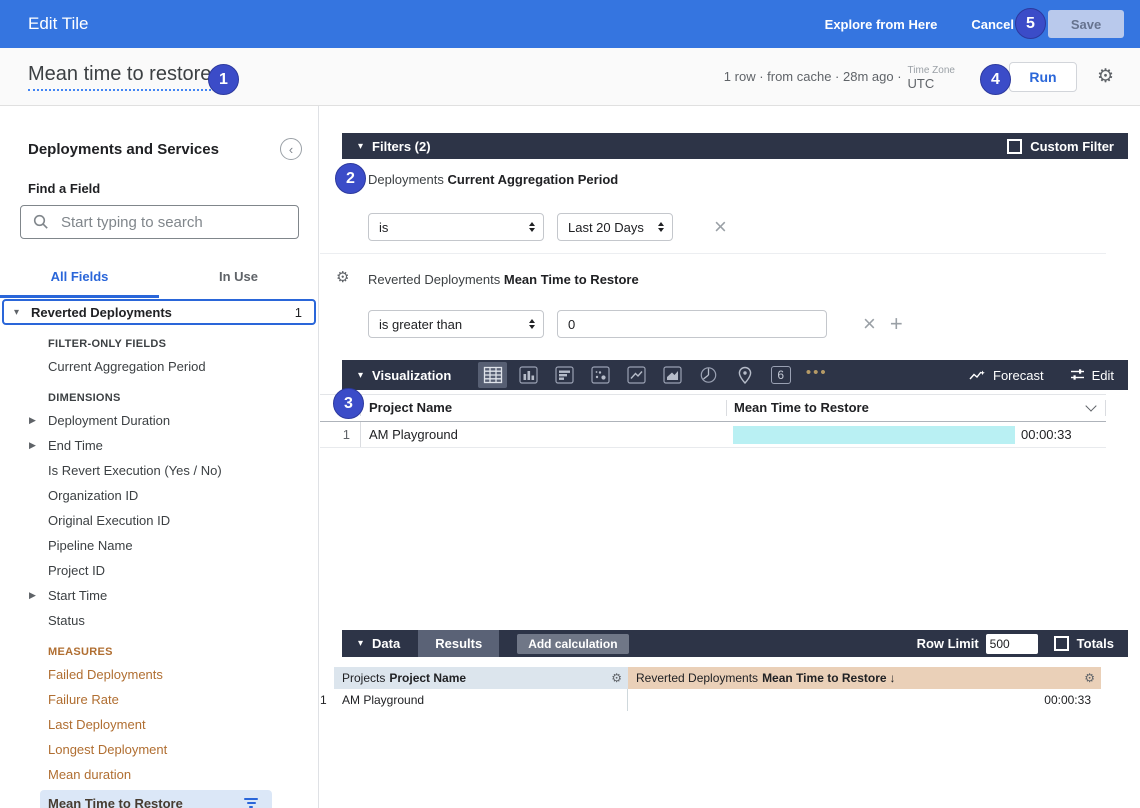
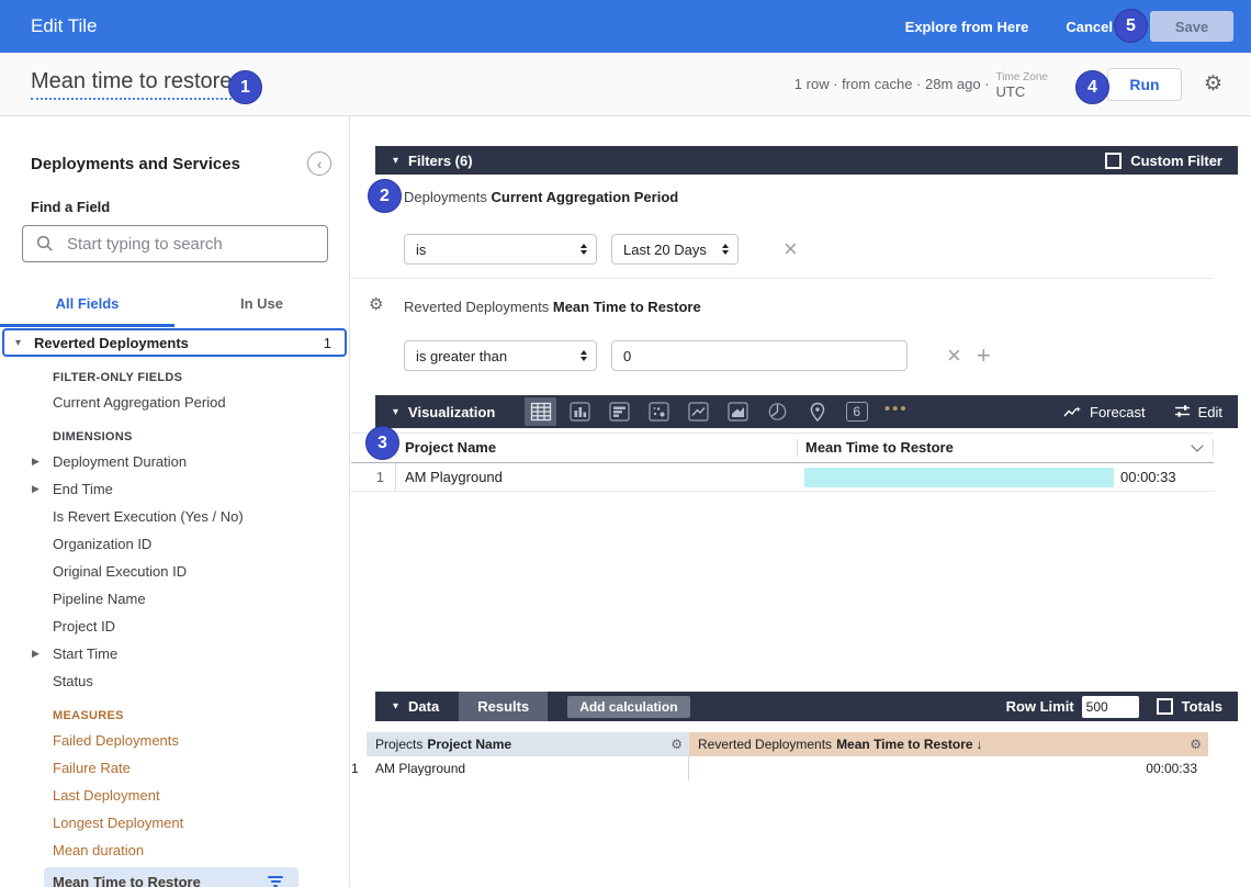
  Edit Tile
  Explore from Here
  Cancel
  Save
  Mean time to restore
  1 row · from cache · 28m ago ·
  Time Zone
  UTC
  Run
  ⚙
  Deployments and Services
  ‹
  Find a Field
  Start typing to search
  All Fields
  In Use
  ▾
  Reverted Deployments
  1
  FILTER-ONLY FIELDS
  Current Aggregation Period
  DIMENSIONS
  ▶
  Deployment Duration
  ▶
  End Time
  Is Revert Execution (Yes / No)
  Organization ID
  Original Execution ID
  Pipeline Name
  Project ID
  ▶
  Start Time
  Status
  MEASURES
  Failed Deployments
  Failure Rate
  Last Deployment
  Longest Deployment
  Mean duration
  Mean Time to Restore
  ▾
- Filters (2)
+ Filters (6)
  Custom Filter
  Deployments Current Aggregation Period
  is
  Last 20 Days
  ×
  ⚙
  Reverted Deployments Mean Time to Restore
  is greater than
  0
  ×
  +
  ▾
  Visualization
  6
  •••
  Forecast
  Edit
  Project Name
  Mean Time to Restore
  1
  AM Playground
  00:00:33
  ▾
  Data
  Results
  Add calculation
  Row Limit
  500
  Totals
  Projects
  Project Name
  ⚙
  Reverted Deployments
  Mean Time to Restore
  ↓
  ⚙
  1
  AM Playground
  00:00:33
  1
  2
  3
  4
  5
